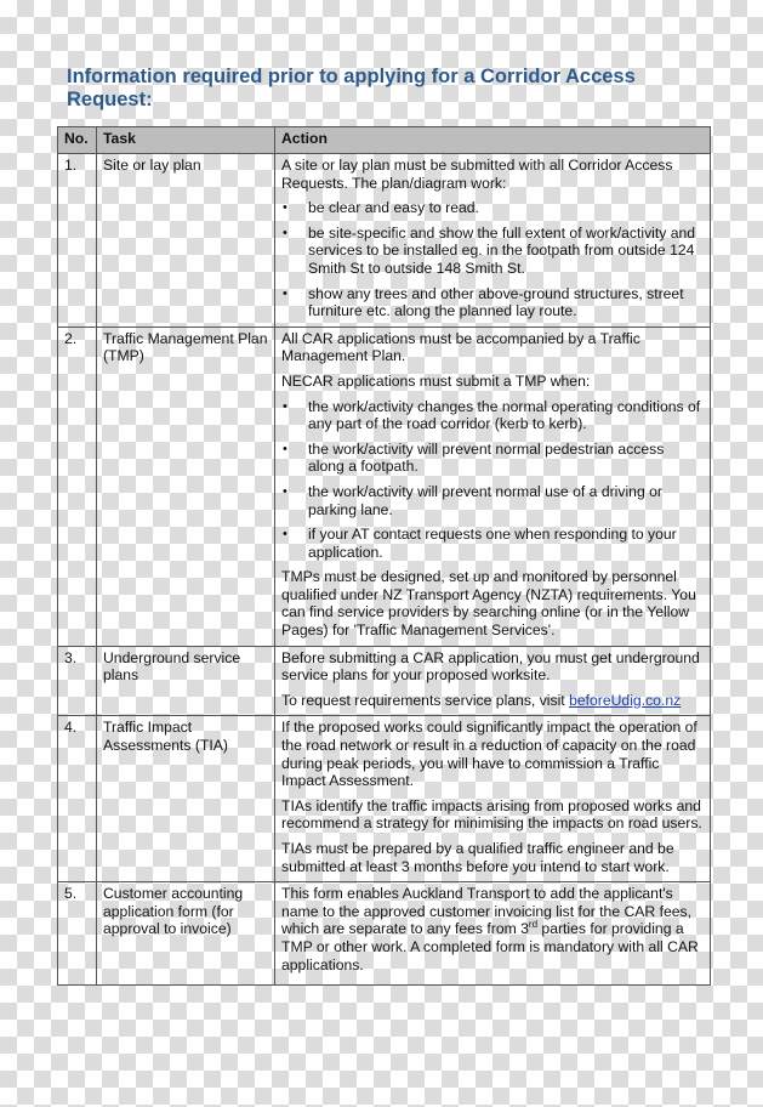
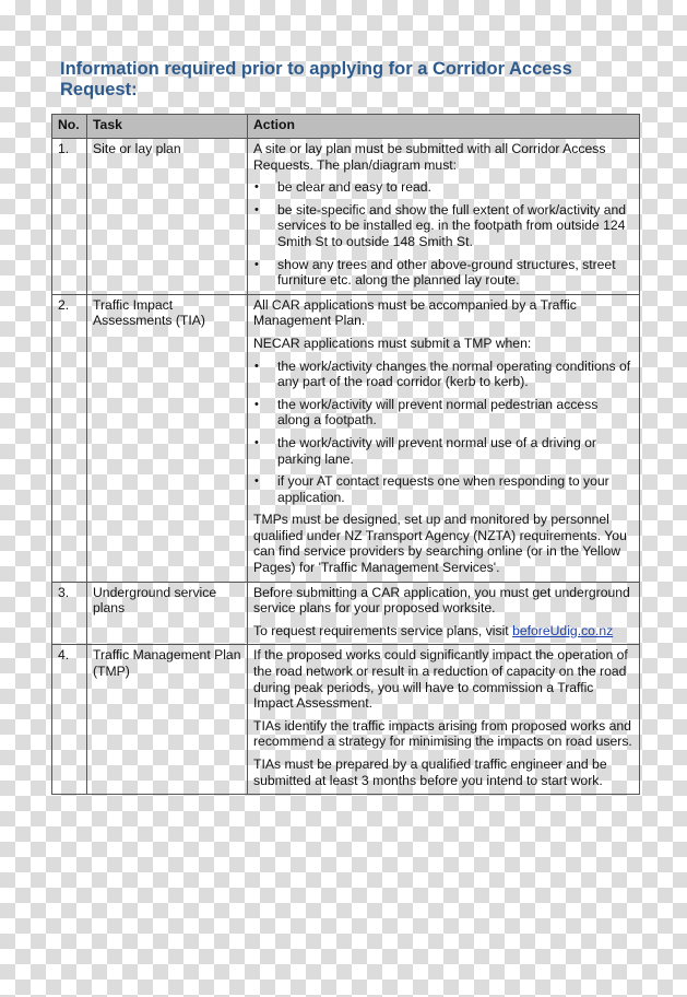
  Information required prior to applying for a Corridor Access Request:
  No.	Task	Action
- 1.	Site or lay plan	A site or lay plan must be submitted with all Corridor Access Requests. The plan/diagram work: • be clear and easy to read. • be site-specific and show the full extent of work/activity and services to be installed eg. in the footpath from outside 124 Smith St to outside 148 Smith St. • show any trees and other above-ground structures, street furniture etc. along the planned lay route.
+ 1.	Site or lay plan	A site or lay plan must be submitted with all Corridor Access Requests. The plan/diagram must: • be clear and easy to read. • be site-specific and show the full extent of work/activity and services to be installed eg. in the footpath from outside 124 Smith St to outside 148 Smith St. • show any trees and other above-ground structures, street furniture etc. along the planned lay route.
- 2.	Traffic Management Plan (TMP)	All CAR applications must be accompanied by a Traffic Management Plan. NECAR applications must submit a TMP when: • the work/activity changes the normal operating conditions of any part of the road corridor (kerb to kerb). • the work/activity will prevent normal pedestrian access along a footpath. • the work/activity will prevent normal use of a driving or parking lane. • if your AT contact requests one when responding to your application. TMPs must be designed, set up and monitored by personnel qualified under NZ Transport Agency (NZTA) requirements. You can find service providers by searching online (or in the Yellow Pages) for 'Traffic Management Services'.
+ 2.	Traffic Impact Assessments (TIA)	All CAR applications must be accompanied by a Traffic Management Plan. NECAR applications must submit a TMP when: • the work/activity changes the normal operating conditions of any part of the road corridor (kerb to kerb). • the work/activity will prevent normal pedestrian access along a footpath. • the work/activity will prevent normal use of a driving or parking lane. • if your AT contact requests one when responding to your application. TMPs must be designed, set up and monitored by personnel qualified under NZ Transport Agency (NZTA) requirements. You can find service providers by searching online (or in the Yellow Pages) for 'Traffic Management Services'.
  3.	Underground service plans	Before submitting a CAR application, you must get underground service plans for your proposed worksite. To request requirements service plans, visit beforeUdig.co.nz
- 4.	Traffic Impact Assessments (TIA)	If the proposed works could significantly impact the operation of the road network or result in a reduction of capacity on the road during peak periods, you will have to commission a Traffic Impact Assessment. TIAs identify the traffic impacts arising from proposed works and recommend a strategy for minimising the impacts on road users. TIAs must be prepared by a qualified traffic engineer and be submitted at least 3 months before you intend to start work.
+ 4.	Traffic Management Plan (TMP)	If the proposed works could significantly impact the operation of the road network or result in a reduction of capacity on the road during peak periods, you will have to commission a Traffic Impact Assessment. TIAs identify the traffic impacts arising from proposed works and recommend a strategy for minimising the impacts on road users. TIAs must be prepared by a qualified traffic engineer and be submitted at least 3 months before you intend to start work.
- 5.	Customer accounting application form (for approval to invoice)	This form enables Auckland Transport to add the applicant's name to the approved customer invoicing list for the CAR fees, which are separate to any fees from 3rd parties for providing a TMP or other work. A completed form is mandatory with all CAR applications.
